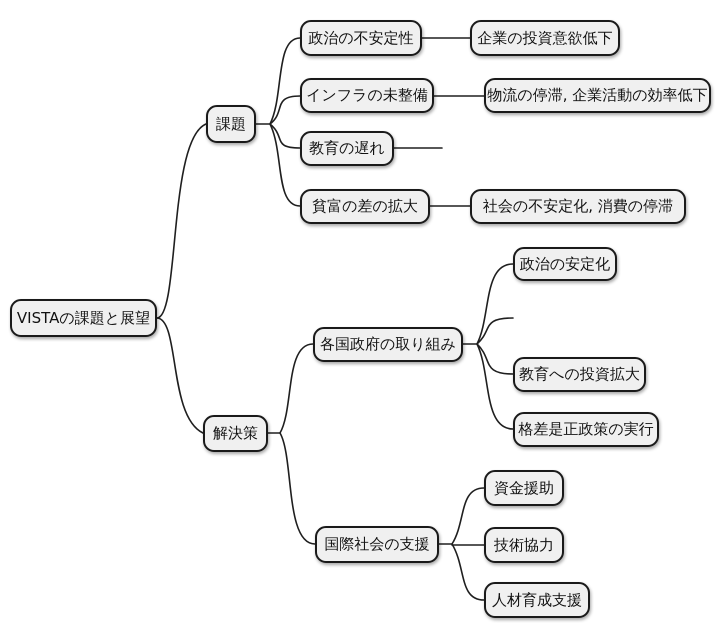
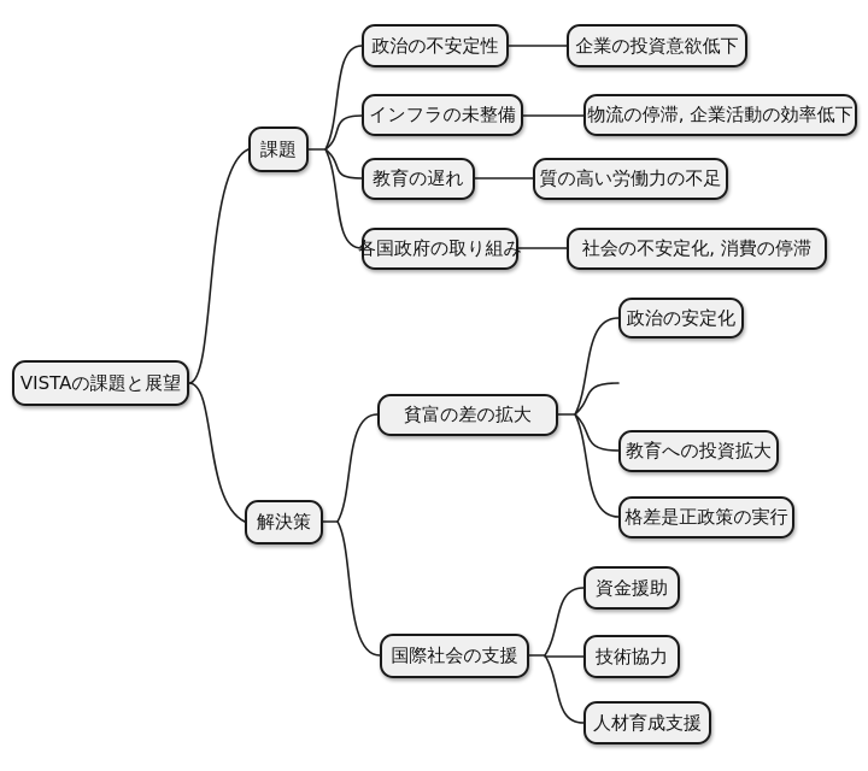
  VISTAの課題と展望
  課題
  政治の不安定性
  企業の投資意欲低下
  インフラの未整備
  物流の停滞, 企業活動の効率低下
  教育の遅れ
+ 質の高い労働力の不足
- 貧富の差の拡大
+ 各国政府の取り組み
  社会の不安定化, 消費の停滞
  解決策
- 各国政府の取り組み
+ 貧富の差の拡大
  政治の安定化
  教育への投資拡大
  格差是正政策の実行
  国際社会の支援
  資金援助
  技術協力
  人材育成支援
